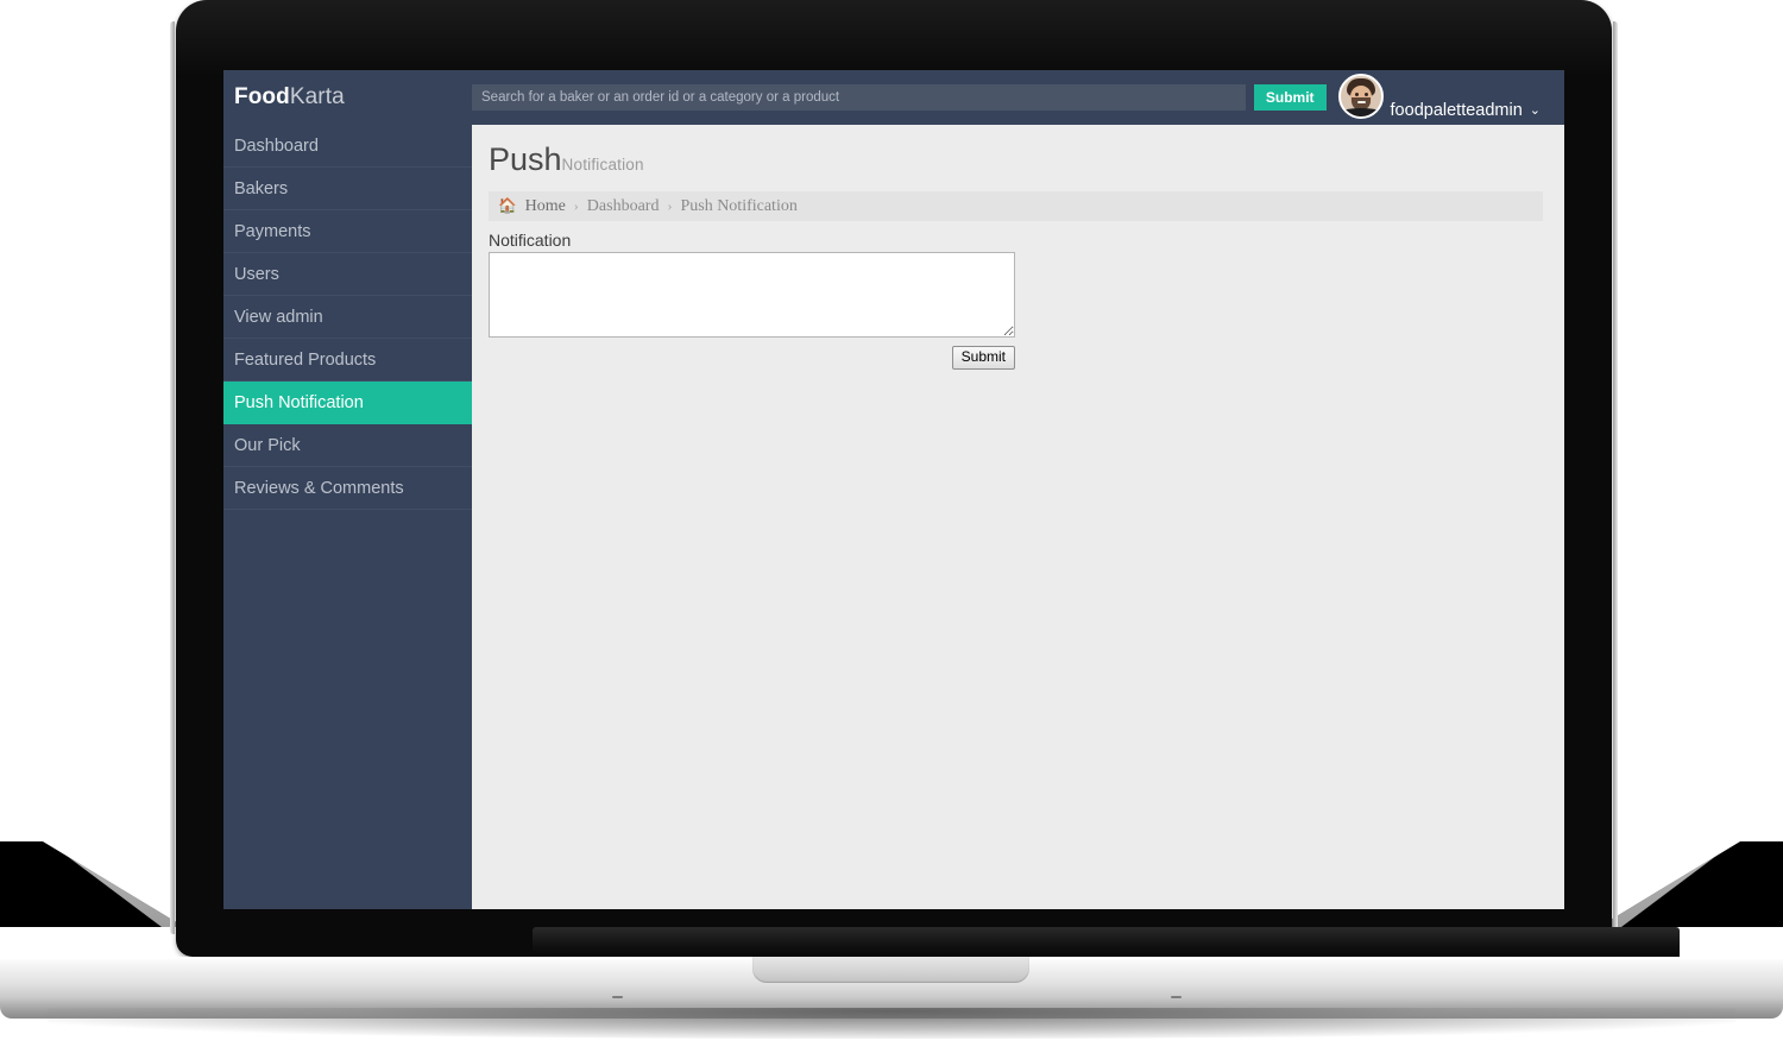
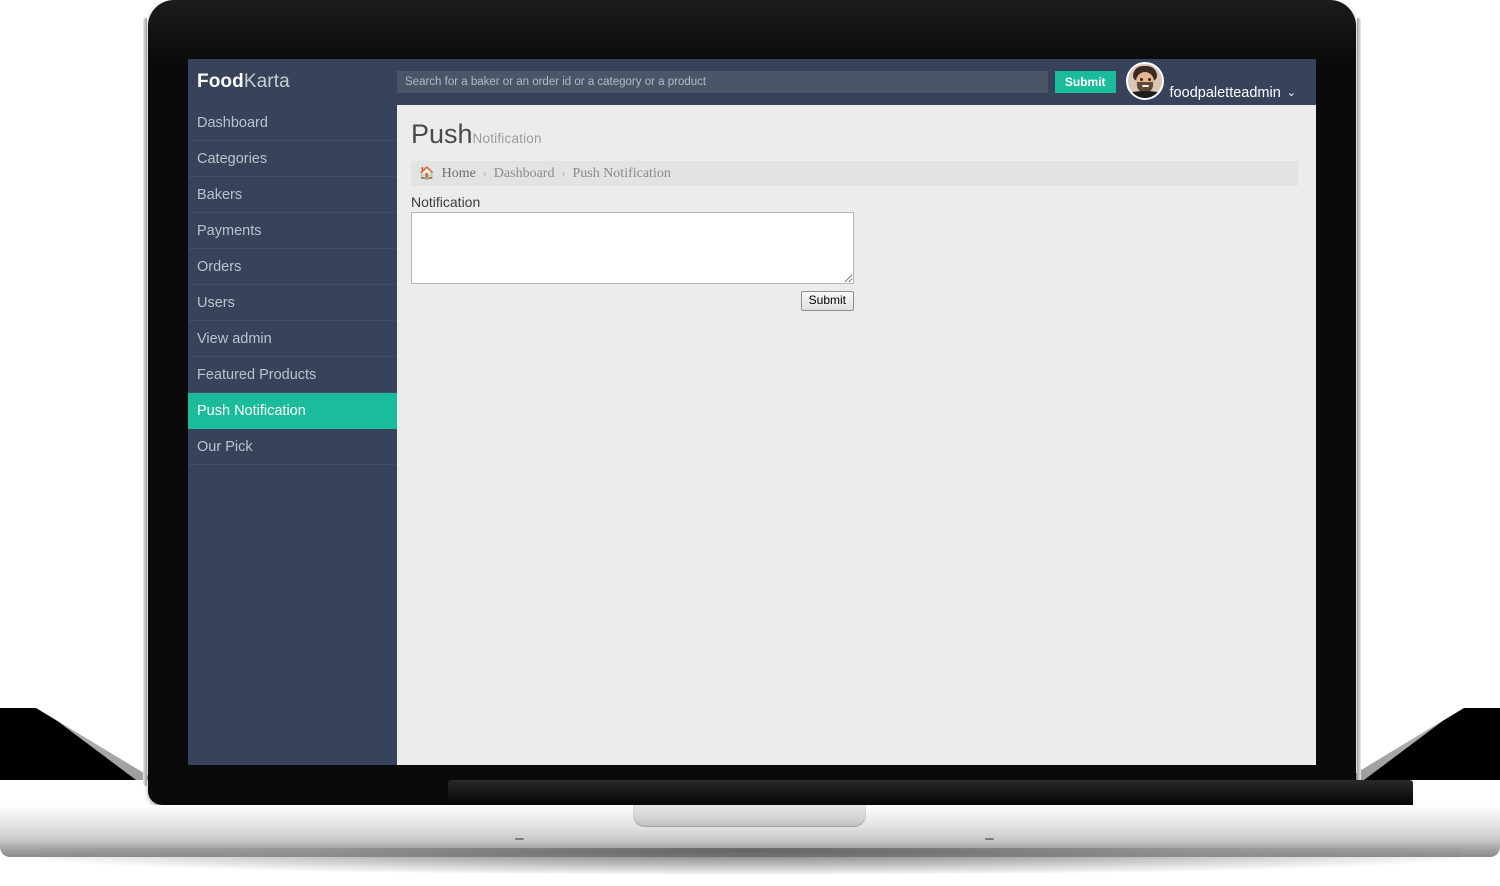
  FoodKarta
  Search for a baker or an order id or a category or a product
  Submit
  foodpaletteadmin
  ⌄
  Dashboard
+ Categories
  Bakers
  Payments
+ Orders
  Users
  View admin
  Featured Products
  Push Notification
  Our Pick
- Reviews & Comments
  PushNotification
  🏠
  Home
  ›
  Dashboard
  ›
  Push Notification
  Notification
  Submit
